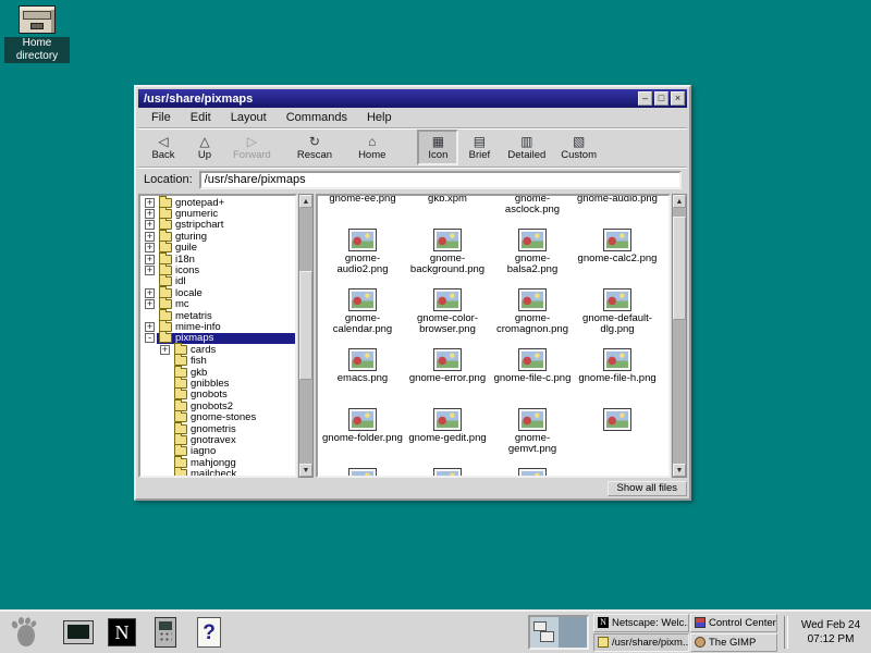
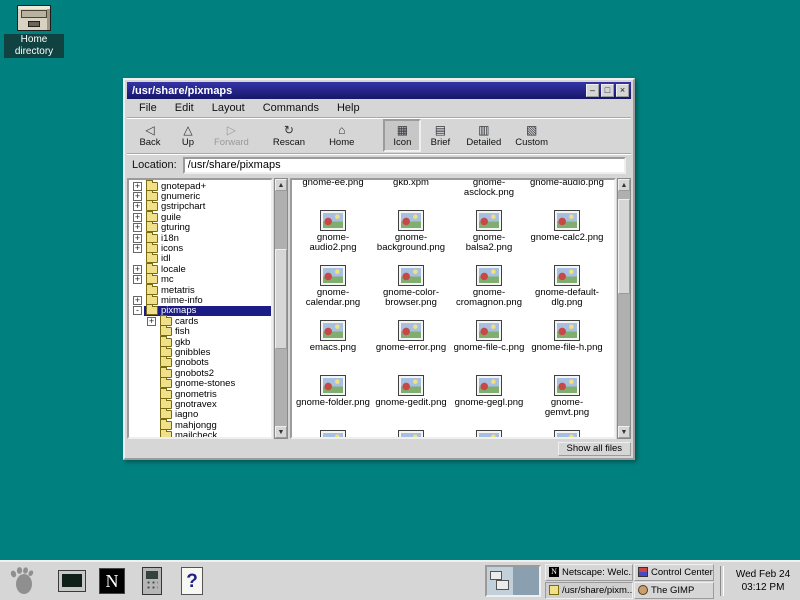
  Home directory
  /usr/share/pixmaps
  –
  □
  ×
  File
  Edit
  Layout
  Commands
  Help
  ◁
  Back
  △
  Up
  ▷
  Forward
  ↻
  Rescan
  ⌂
  Home
  ▦
  Icon
  ▤
  Brief
  ▥
  Detailed
  ▧
  Custom
  Location:
  /usr/share/pixmaps
  +
  gnotepad+
  +
  gnumeric
  +
  gstripchart
  +
- gturing
+ guile
  +
- guile
+ gturing
  +
  i18n
  +
  icons
  idl
  +
  locale
  +
  mc
  metatris
  +
  mime-info
  -
  pixmaps
  +
  cards
  fish
  gkb
  gnibbles
  gnobots
  gnobots2
  gnome-stones
  gnometris
  gnotravex
  iagno
  mahjongg
  mailcheck
  gnome-ee.png
  gkb.xpm
  gnome-asclock.png
  gnome-audio.png
  gnome-audio2.png
  gnome-background.png
  gnome-balsa2.png
  gnome-calc2.png
  gnome-calendar.png
  gnome-color-browser.png
  gnome-cromagnon.png
  gnome-default-dlg.png
  emacs.png
  gnome-error.png
  gnome-file-c.png
  gnome-file-h.png
  gnome-folder.png
  gnome-gedit.png
+ gnome-gegl.png
  gnome-gemvt.png
  Show all files
  N
  ?
  N
  Netscape: Welc.
  Control Center
  /usr/share/pixm..
  The GIMP
  Wed Feb 24
- 07:12 PM
+ 03:12 PM
